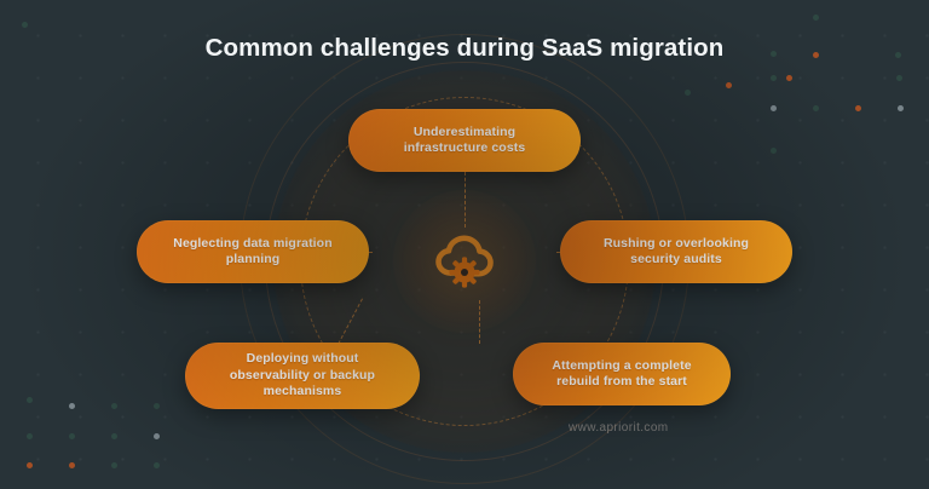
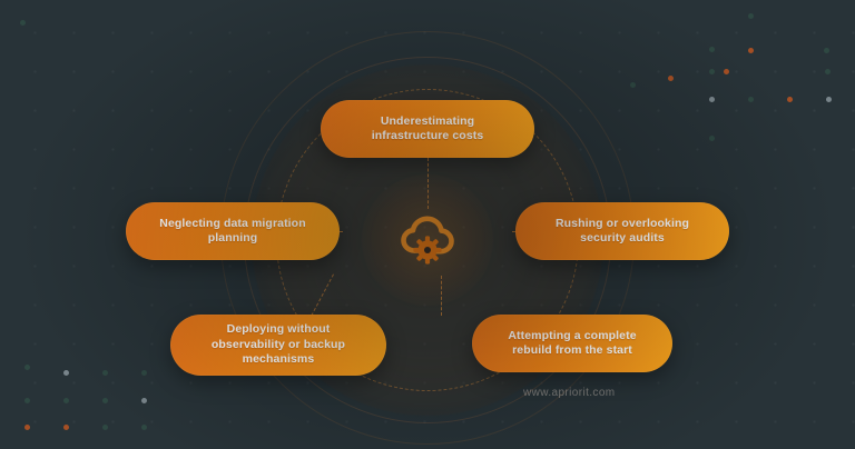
- Common challenges during SaaS migration
  www.apriorit.com
